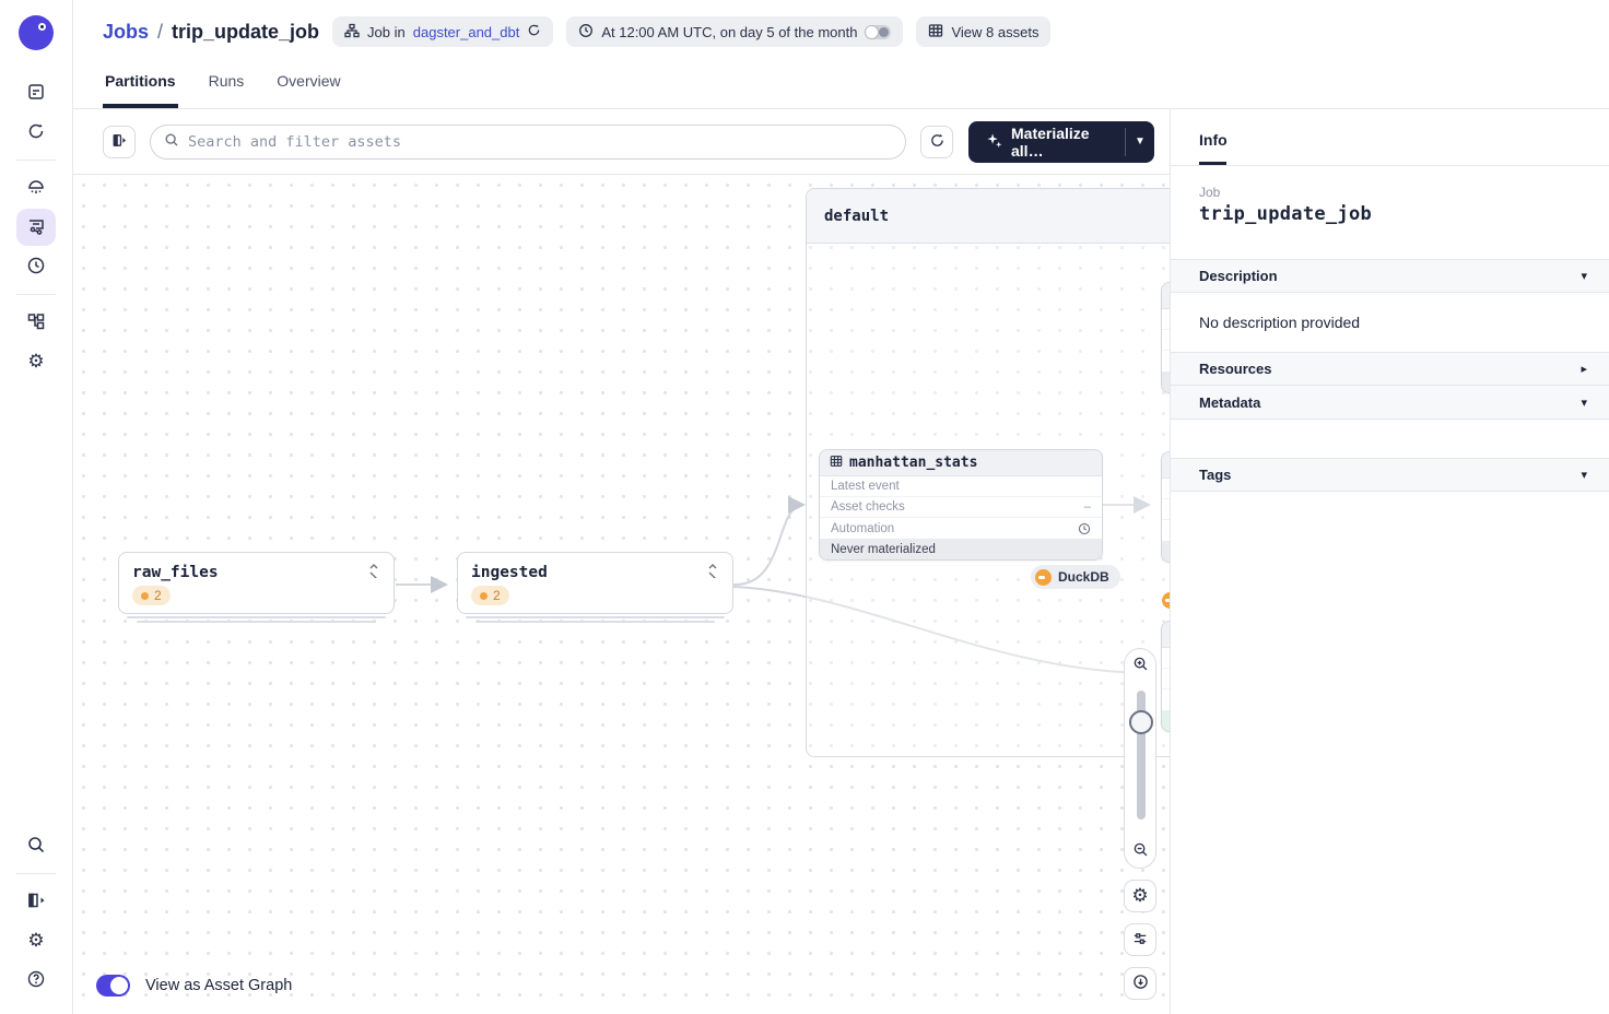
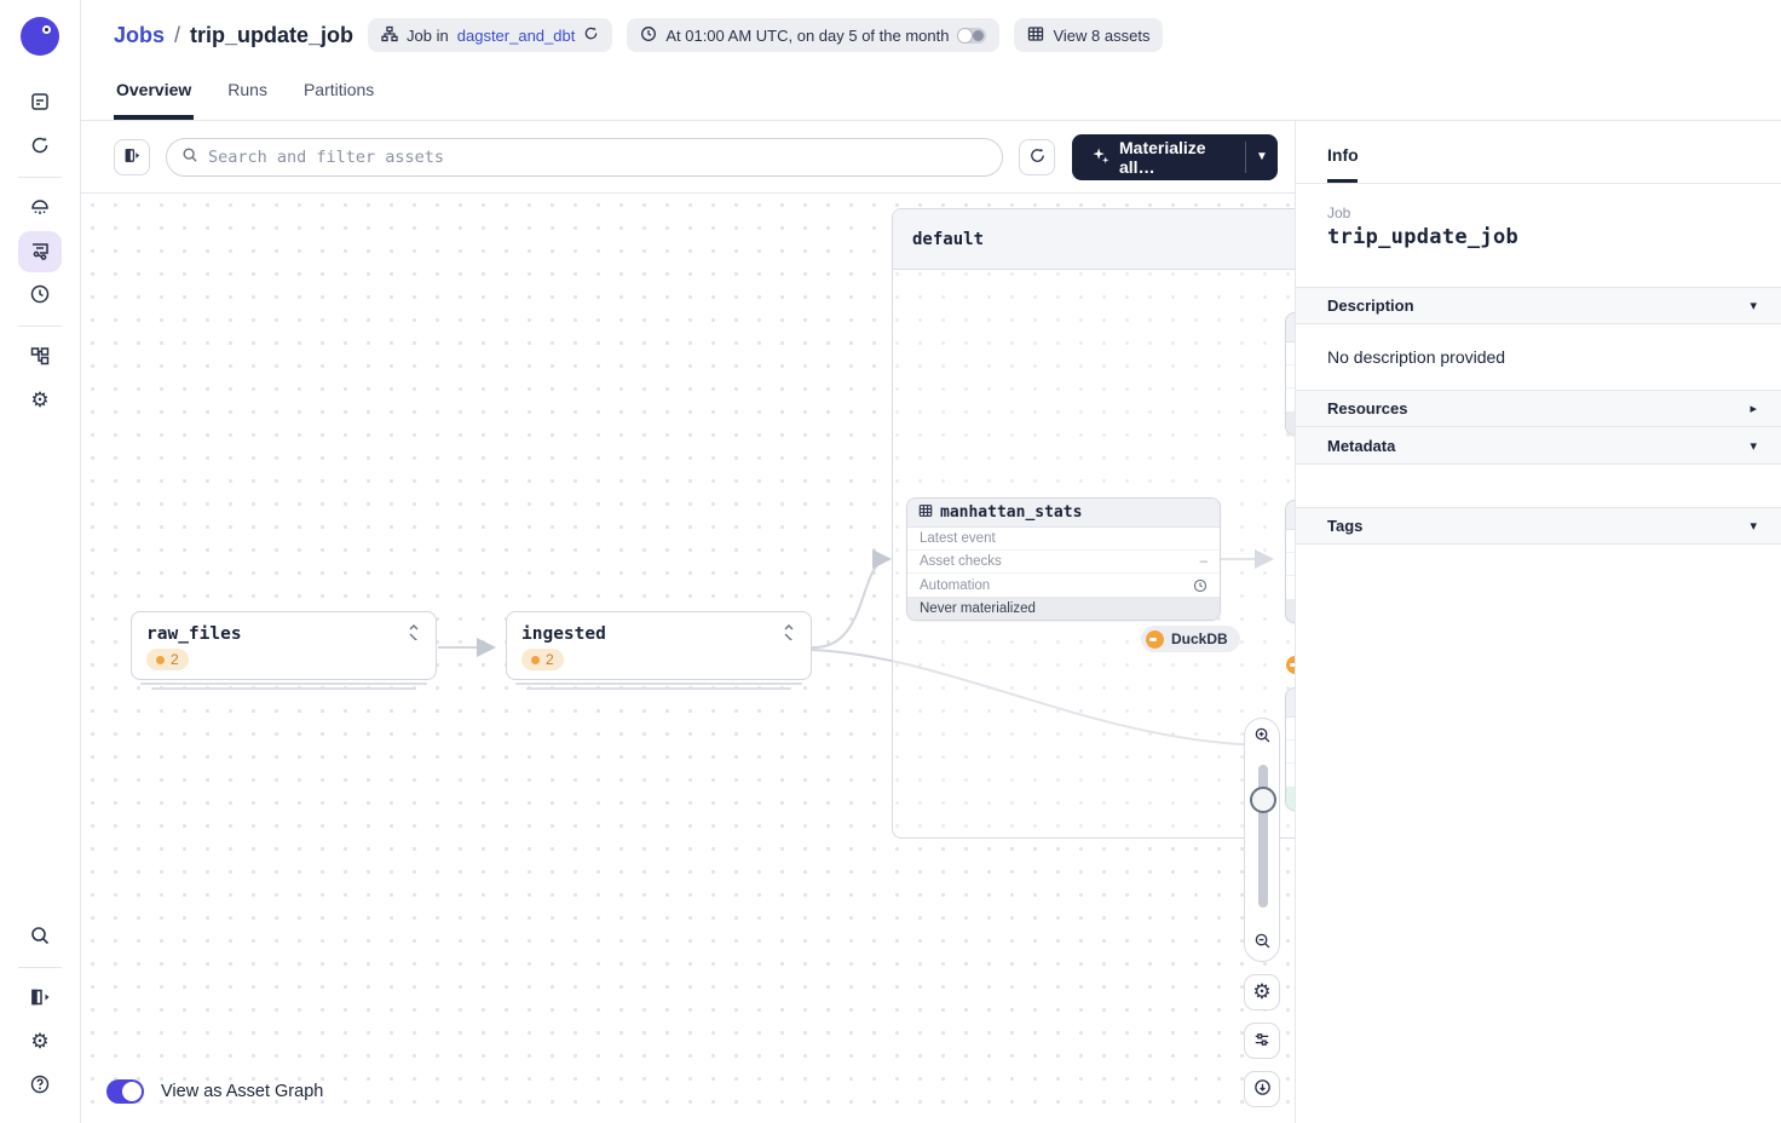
  ⚙
  ⚙
  Jobs
  /
  trip_update_job
  Job in
  dagster_and_dbt
- At 12:00 AM UTC, on day 5 of the month
+ At 01:00 AM UTC, on day 5 of the month
  View 8 assets
- Partitions
+ Overview
  Runs
- Overview
+ Partitions
  Search and filter assets
  Materialize all…
  ▼
  default
  raw_files
  2
  ingested
  2
  manhattan_stats
  Latest event
  Asset checks
  –
  Automation
  Never materialized
  DuckDB
  ⚙
  View as Asset Graph
  Info
  Job
  trip_update_job
  Description
  ▾
  No description provided
  Resources
  ▸
  Metadata
  ▾
  Tags
  ▾
